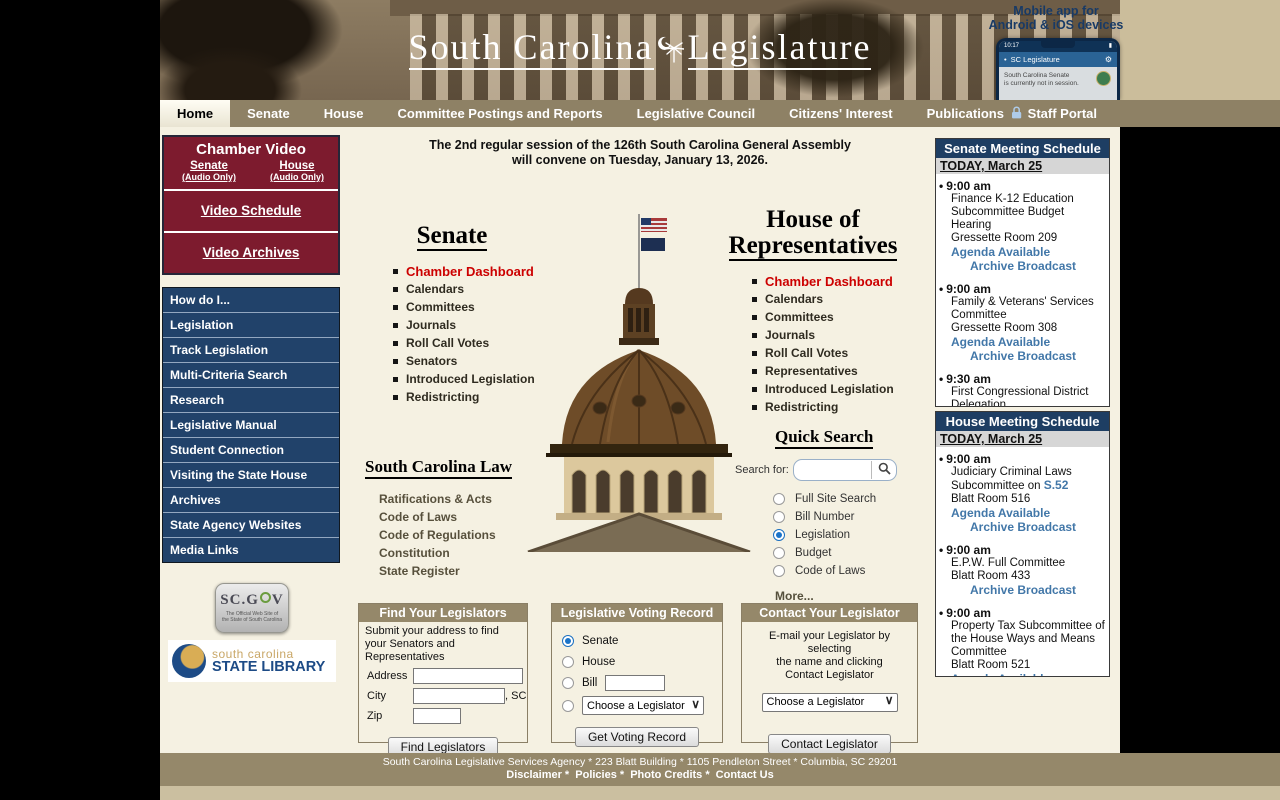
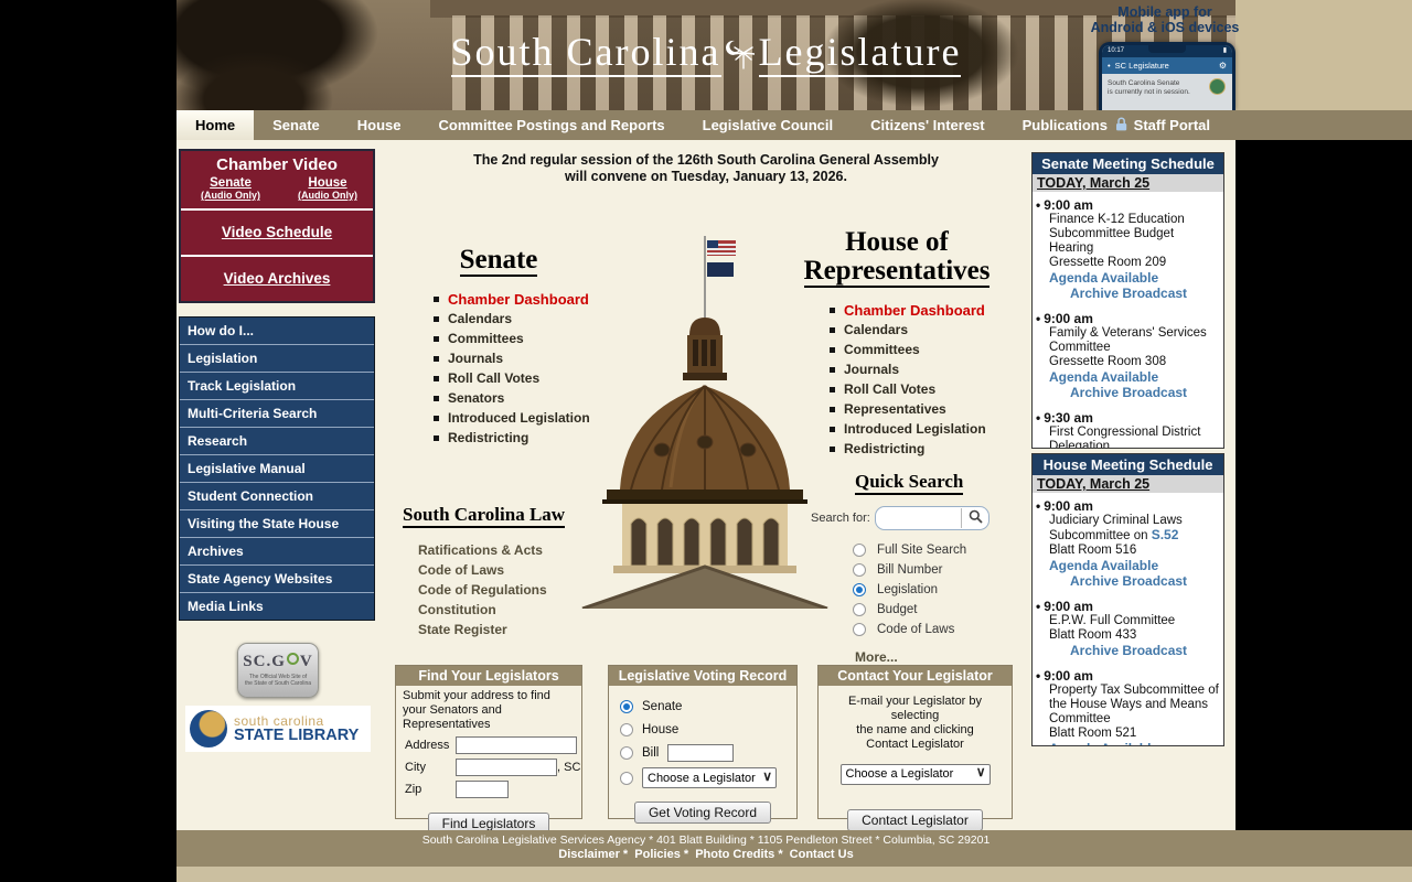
  South Carolina Legislature
  Mobile app for
  Android & iOS devices
  •
  SC Legislature
  ⚙
  Home
  Senate
  House
  Committee Postings and Reports
  Legislative Council
  Citizens' Interest
  Publications
  Staff Portal
  The 2nd regular session of the 126th South Carolina General Assembly
  will convene on Tuesday, January 13, 2026.
  Chamber Video
  Senate
  (Audio Only)
  House
  (Audio Only)
  Video Schedule
  Video Archives
  How do I...
  Legislation
  Track Legislation
  Multi-Criteria Search
  Research
  Legislative Manual
  Student Connection
  Visiting the State House
  Archives
  State Agency Websites
  Media Links
  SC.G V
  south carolina
  STATE LIBRARY
  Senate
  Chamber Dashboard
  Calendars
  Committees
  Journals
  Roll Call Votes
  Senators
  Introduced Legislation
  Redistricting
  South Carolina Law
  Ratifications & Acts
  Code of Laws
  Code of Regulations
  Constitution
  State Register
  House of
  Representatives
  Chamber Dashboard
  Calendars
  Committees
  Journals
  Roll Call Votes
  Representatives
  Introduced Legislation
  Redistricting
  Quick Search
  Search for:
  Full Site Search
  Bill Number
  Legislation
  Budget
  Code of Laws
  More...
  Senate Meeting Schedule
  TODAY, March 25
  • 9:00 am
  Finance K-12 Education Subcommittee Budget Hearing
  Gressette Room 209
  Agenda Available
  Archive Broadcast
  • 9:00 am
  Family & Veterans' Services Committee
  Gressette Room 308
  Agenda Available
  Archive Broadcast
  • 9:30 am
  First Congressional District Delegation
  House Meeting Schedule
  TODAY, March 25
  • 9:00 am
  Judiciary Criminal Laws Subcommittee on S.52
  Blatt Room 516
  Agenda Available
  Archive Broadcast
  • 9:00 am
  E.P.W. Full Committee
  Blatt Room 433
  Archive Broadcast
  • 9:00 am
  Property Tax Subcommittee of the House Ways and Means Committee
  Blatt Room 521
  Find Your Legislators
  Submit your address to find your Senators and Representatives
  Address
  City
  , SC
  Zip
  Find Legislators
  Legislative Voting Record
  Senate
  House
  Bill
  Choose a Legislator
  Get Voting Record
  Contact Your Legislator
  E-mail your Legislator by selecting
  the name and clicking
  Contact Legislator
  Choose a Legislator
  Contact Legislator
- South Carolina Legislative Services Agency * 223 Blatt Building * 1105 Pendleton Street * Columbia, SC 29201
+ South Carolina Legislative Services Agency * 401 Blatt Building * 1105 Pendleton Street * Columbia, SC 29201
  Disclaimer * Policies * Photo Credits * Contact Us
